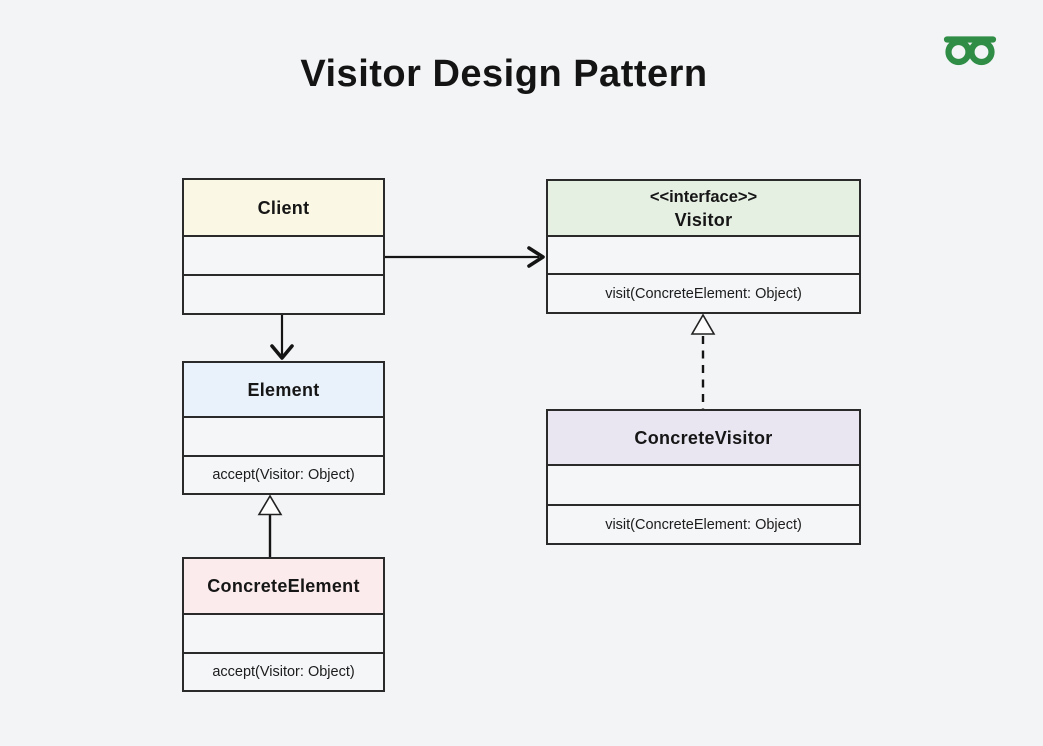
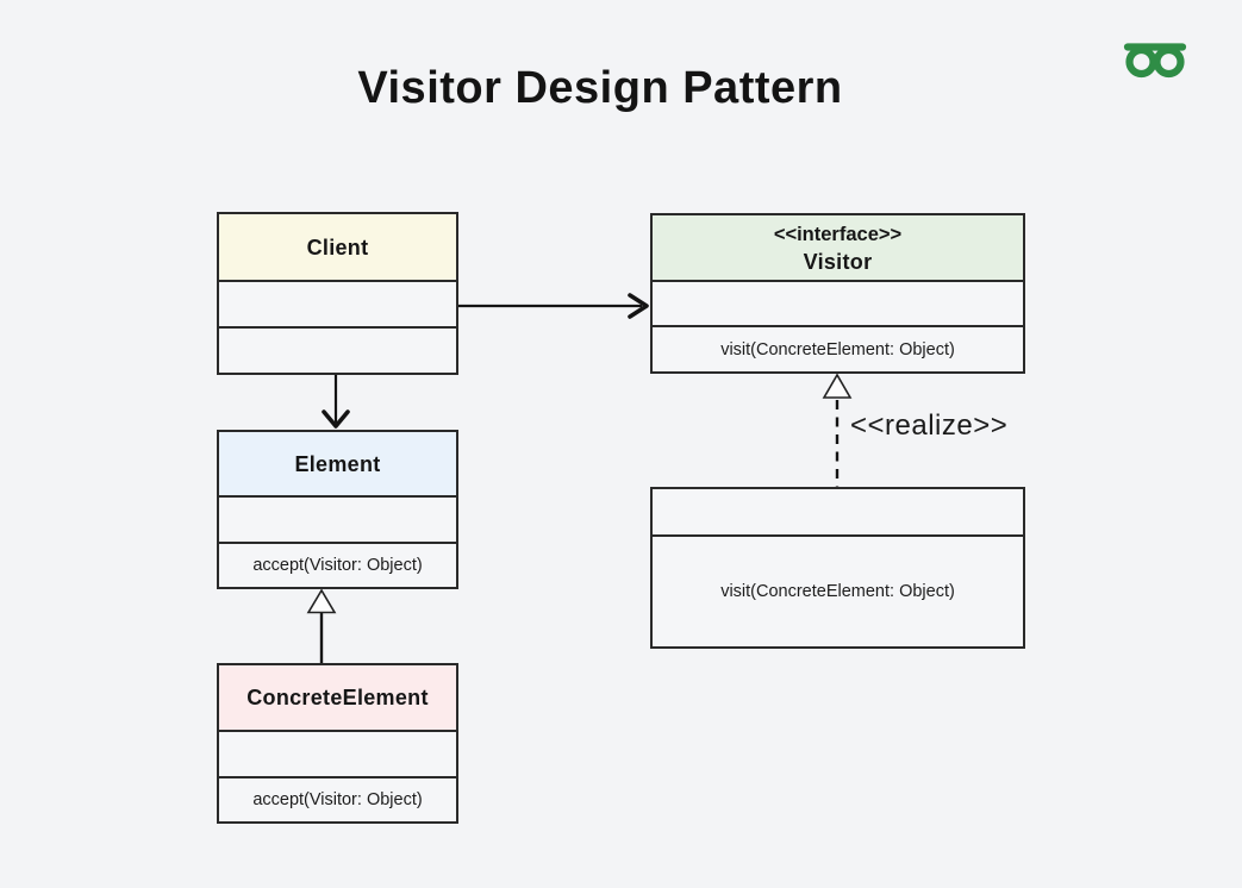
  Visitor Design Pattern
  Client
  <<interface>>
  Visitor
  visit(ConcreteElement: Object)
  Element
  accept(Visitor: Object)
- ConcreteVisitor
  visit(ConcreteElement: Object)
  ConcreteElement
  accept(Visitor: Object)
+ <<realize>>
